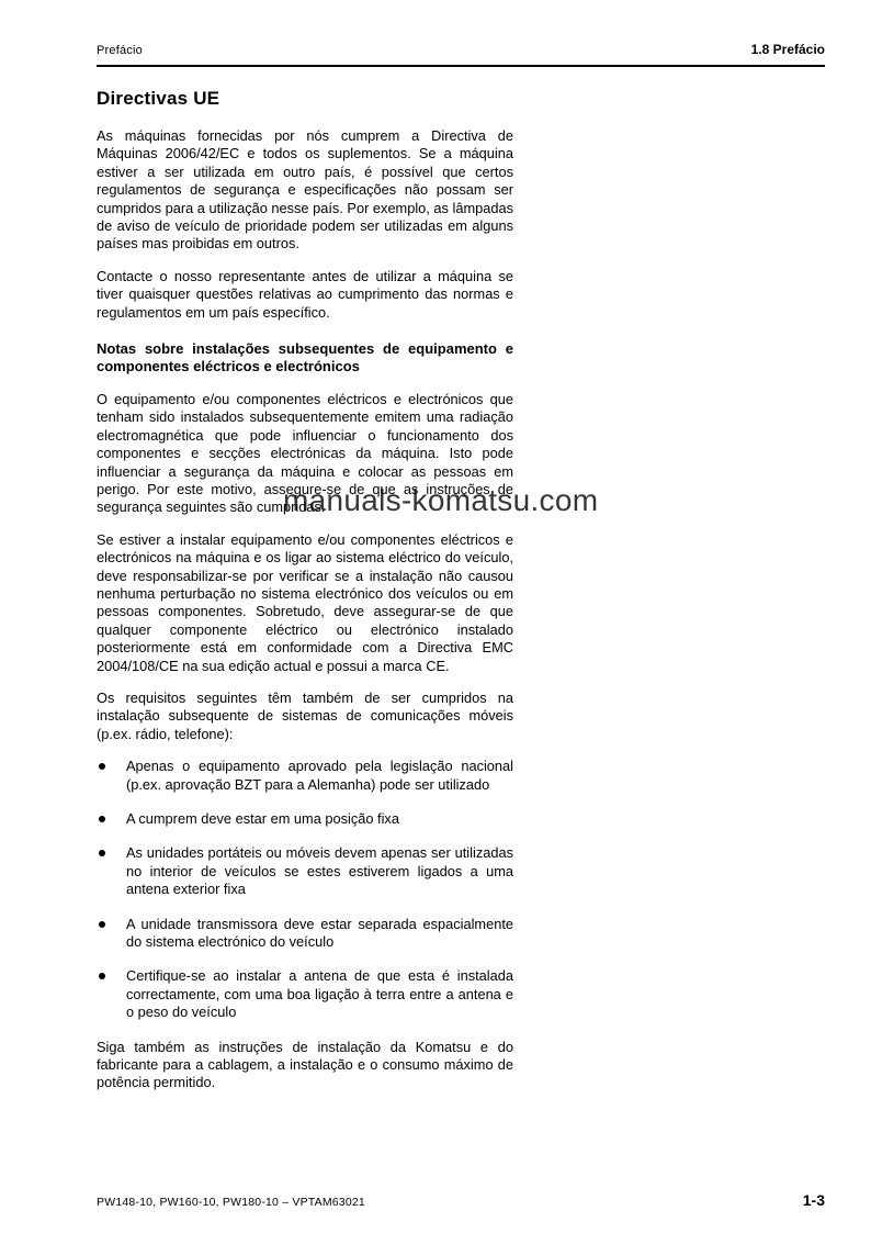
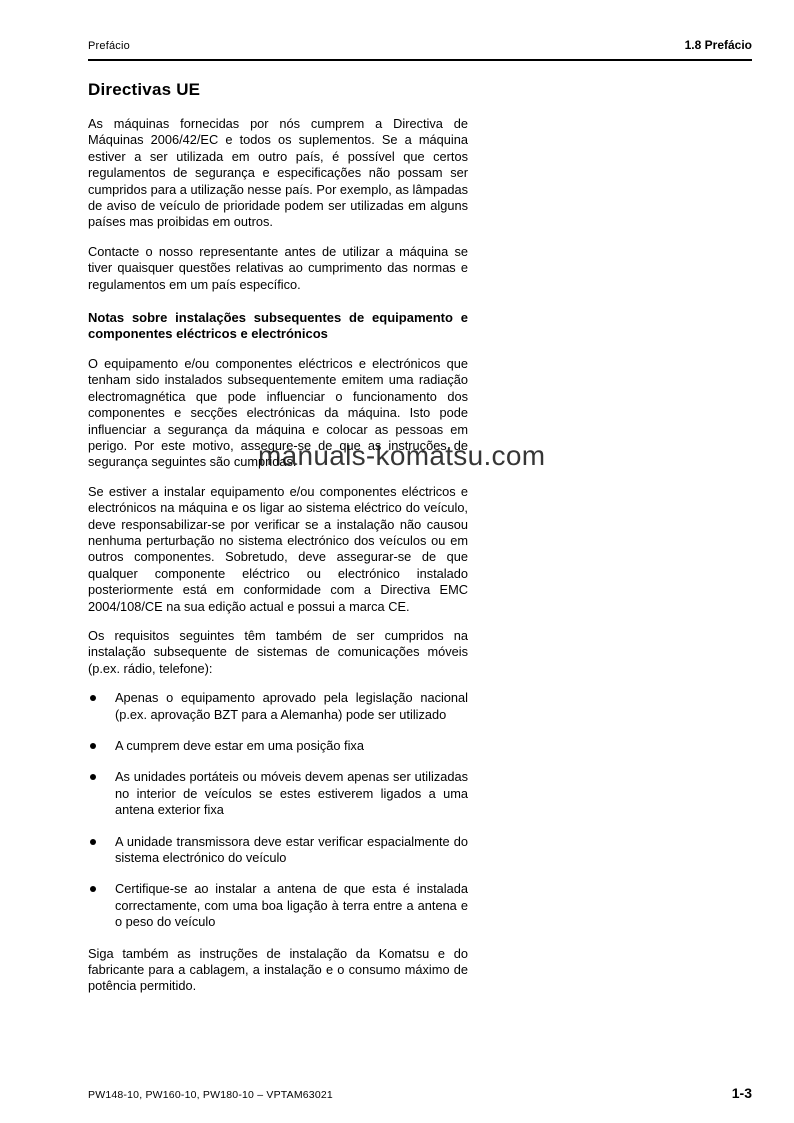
  Prefácio
  1.8 Prefácio
  Directivas UE
  As máquinas fornecidas por nós cumprem a Directiva de Máquinas 2006/42/EC e todos os suplementos. Se a máquina estiver a ser utilizada em outro país, é possível que certos regulamentos de segurança e especificações não possam ser cumpridos para a utilização nesse país. Por exemplo, as lâmpadas de aviso de veículo de prioridade podem ser utilizadas em alguns países mas proibidas em outros.
  Contacte o nosso representante antes de utilizar a máquina se tiver quaisquer questões relativas ao cumprimento das normas e regulamentos em um país específico.
  Notas sobre instalações subsequentes de equipamento e componentes eléctricos e electrónicos
  O equipamento e/ou componentes eléctricos e electrónicos que tenham sido instalados subsequentemente emitem uma radiação electromagnética que pode influenciar o funcionamento dos componentes e secções electrónicas da máquina. Isto pode influenciar a segurança da máquina e colocar as pessoas em perigo. Por este motivo, assegure-se de que as instruções de segurança seguintes são cumpridas.
- Se estiver a instalar equipamento e/ou componentes eléctricos e electrónicos na máquina e os ligar ao sistema eléctrico do veículo, deve responsabilizar-se por verificar se a instalação não causou nenhuma perturbação no sistema electrónico dos veículos ou em pessoas componentes. Sobretudo, deve assegurar-se de que qualquer componente eléctrico ou electrónico instalado posteriormente está em conformidade com a Directiva EMC 2004/108/CE na sua edição actual e possui a marca CE.
+ Se estiver a instalar equipamento e/ou componentes eléctricos e electrónicos na máquina e os ligar ao sistema eléctrico do veículo, deve responsabilizar-se por verificar se a instalação não causou nenhuma perturbação no sistema electrónico dos veículos ou em outros componentes. Sobretudo, deve assegurar-se de que qualquer componente eléctrico ou electrónico instalado posteriormente está em conformidade com a Directiva EMC 2004/108/CE na sua edição actual e possui a marca CE.
  Os requisitos seguintes têm também de ser cumpridos na instalação subsequente de sistemas de comunicações móveis (p.ex. rádio, telefone):
  Apenas o equipamento aprovado pela legislação nacional (p.ex. aprovação BZT para a Alemanha) pode ser utilizado
  A cumprem deve estar em uma posição fixa
  As unidades portáteis ou móveis devem apenas ser utilizadas no interior de veículos se estes estiverem ligados a uma antena exterior fixa
- A unidade transmissora deve estar separada espacialmente do sistema electrónico do veículo
+ A unidade transmissora deve estar verificar espacialmente do sistema electrónico do veículo
  Certifique-se ao instalar a antena de que esta é instalada correctamente, com uma boa ligação à terra entre a antena e o peso do veículo
  Siga também as instruções de instalação da Komatsu e do fabricante para a cablagem, a instalação e o consumo máximo de potência permitido.
  manuals-komatsu.com
  PW148-10, PW160-10, PW180-10 – VPTAM63021
  1-3
